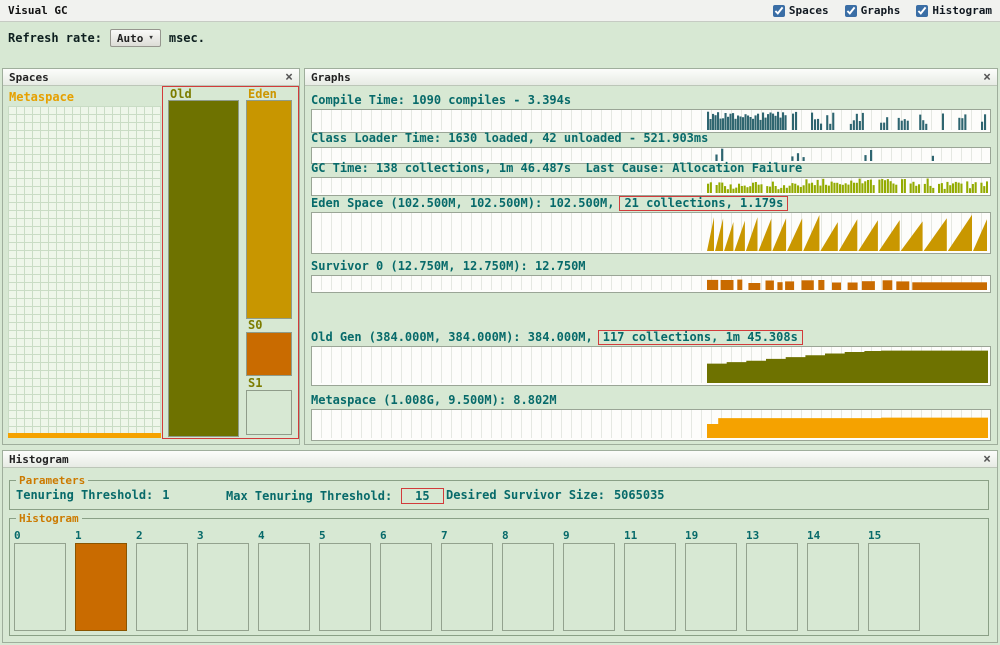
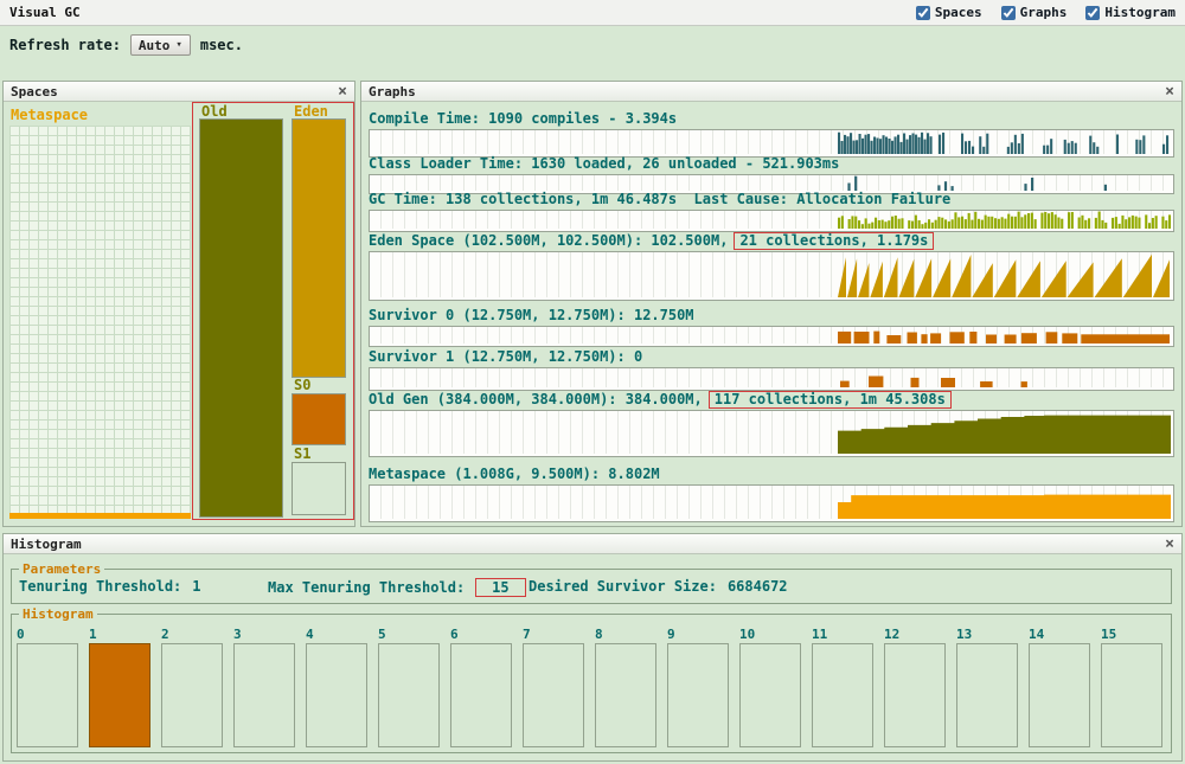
  Visual GC
  Spaces
  Graphs
  Histogram
  Refresh rate:
  Auto
  ▾
  msec.
  Spaces
  ×
  Metaspace
  Old
  Eden
  S0
  S1
  Graphs
  ×
  Compile Time: 1090 compiles - 3.394s
- Class Loader Time: 1630 loaded, 42 unloaded - 521.903ms
+ Class Loader Time: 1630 loaded, 26 unloaded - 521.903ms
  GC Time: 138 collections, 1m 46.487s Last Cause: Allocation Failure
  Eden Space (102.500M, 102.500M): 102.500M,
  21 collections, 1.179s
  Survivor 0 (12.750M, 12.750M): 12.750M
+ Survivor 1 (12.750M, 12.750M): 0
  Old Gen (384.000M, 384.000M): 384.000M,
  117 collections, 1m 45.308s
  Metaspace (1.008G, 9.500M): 8.802M
  Histogram
  ×
  Parameters
  Tenuring Threshold:
  1
  Max Tenuring Threshold:
  15
  Desired Survivor Size:
- 5065035
+ 6684672
  Histogram
  0
  1
  2
  3
  4
  5
  6
  7
  8
  9
+ 10
  11
- 19
+ 12
  13
  14
  15
